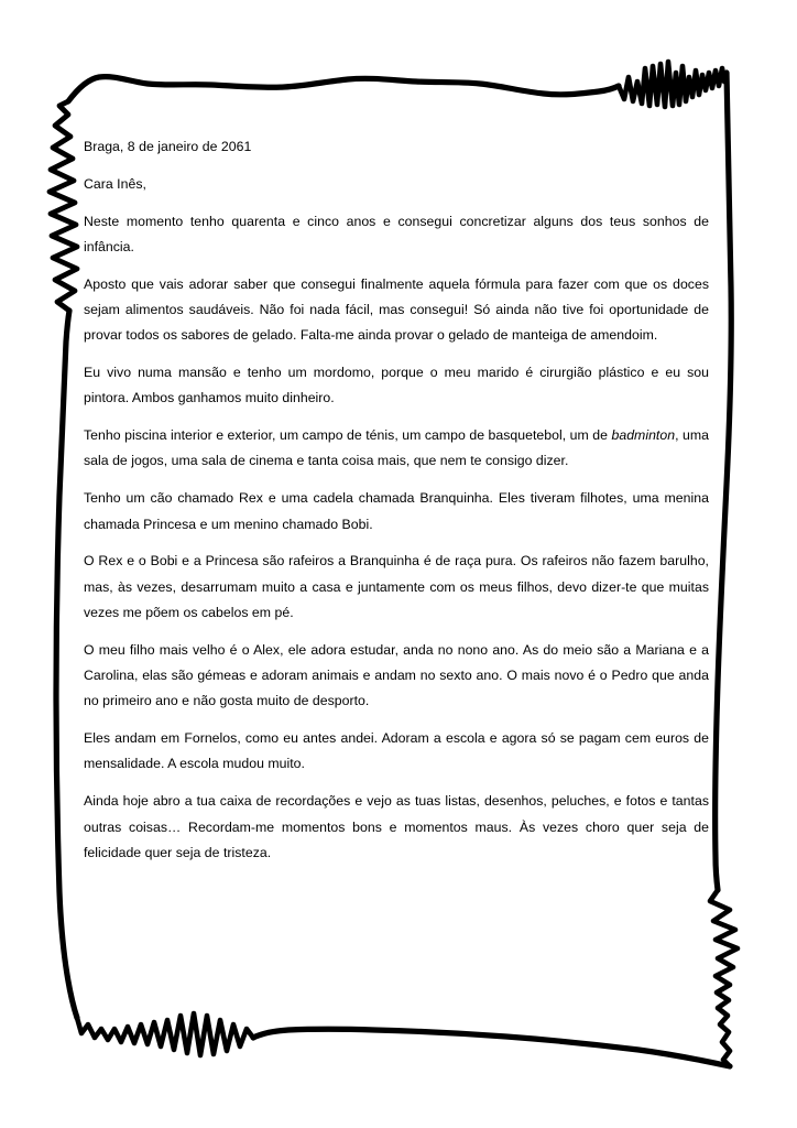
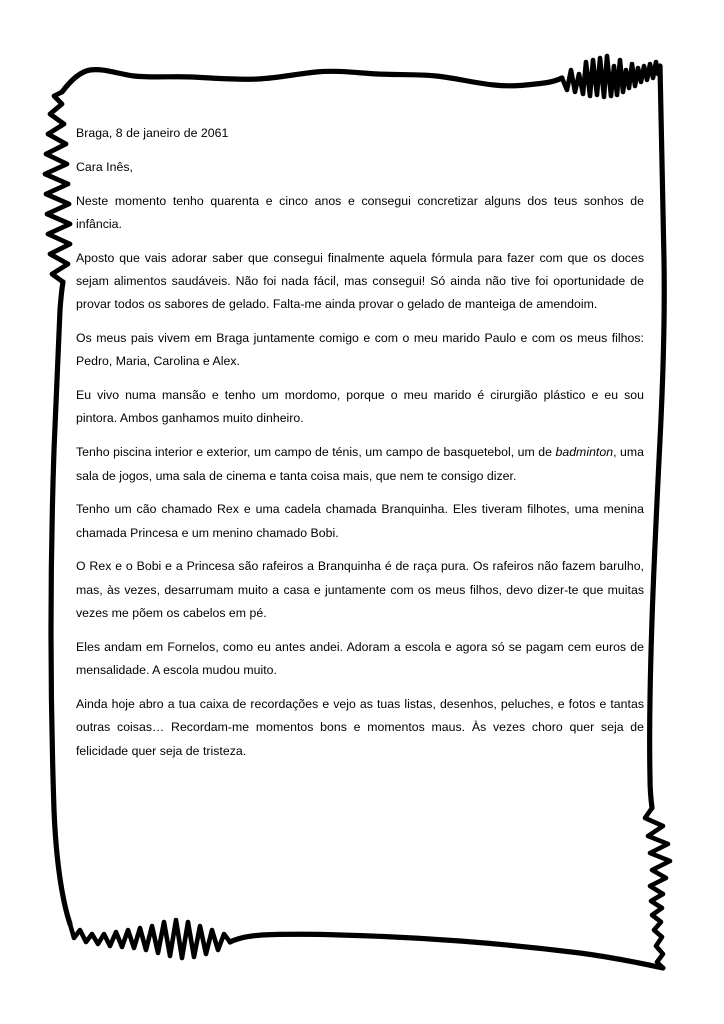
  Braga, 8 de janeiro de 2061
  Cara Inês,
  Neste momento tenho quarenta e cinco anos e consegui concretizar alguns dos teus sonhos de infância.
  Aposto que vais adorar saber que consegui finalmente aquela fórmula para fazer com que os doces sejam alimentos saudáveis. Não foi nada fácil, mas consegui! Só ainda não tive foi oportunidade de provar todos os sabores de gelado. Falta-me ainda provar o gelado de manteiga de amendoim.
+ Os meus pais vivem em Braga juntamente comigo e com o meu marido Paulo e com os meus filhos: Pedro, Maria, Carolina e Alex.
  Eu vivo numa mansão e tenho um mordomo, porque o meu marido é cirurgião plástico e eu sou pintora. Ambos ganhamos muito dinheiro.
  Tenho piscina interior e exterior, um campo de ténis, um campo de basquetebol, um de badminton, uma sala de jogos, uma sala de cinema e tanta coisa mais, que nem te consigo dizer.
  Tenho um cão chamado Rex e uma cadela chamada Branquinha. Eles tiveram filhotes, uma menina chamada Princesa e um menino chamado Bobi.
  O Rex e o Bobi e a Princesa são rafeiros a Branquinha é de raça pura. Os rafeiros não fazem barulho, mas, às vezes, desarrumam muito a casa e juntamente com os meus filhos, devo dizer-te que muitas vezes me põem os cabelos em pé.
- O meu filho mais velho é o Alex, ele adora estudar, anda no nono ano. As do meio são a Mariana e a Carolina, elas são gémeas e adoram animais e andam no sexto ano. O mais novo é o Pedro que anda no primeiro ano e não gosta muito de desporto.
  Eles andam em Fornelos, como eu antes andei. Adoram a escola e agora só se pagam cem euros de mensalidade. A escola mudou muito.
  Ainda hoje abro a tua caixa de recordações e vejo as tuas listas, desenhos, peluches, e fotos e tantas outras coisas… Recordam-me momentos bons e momentos maus. Às vezes choro quer seja de felicidade quer seja de tristeza.
